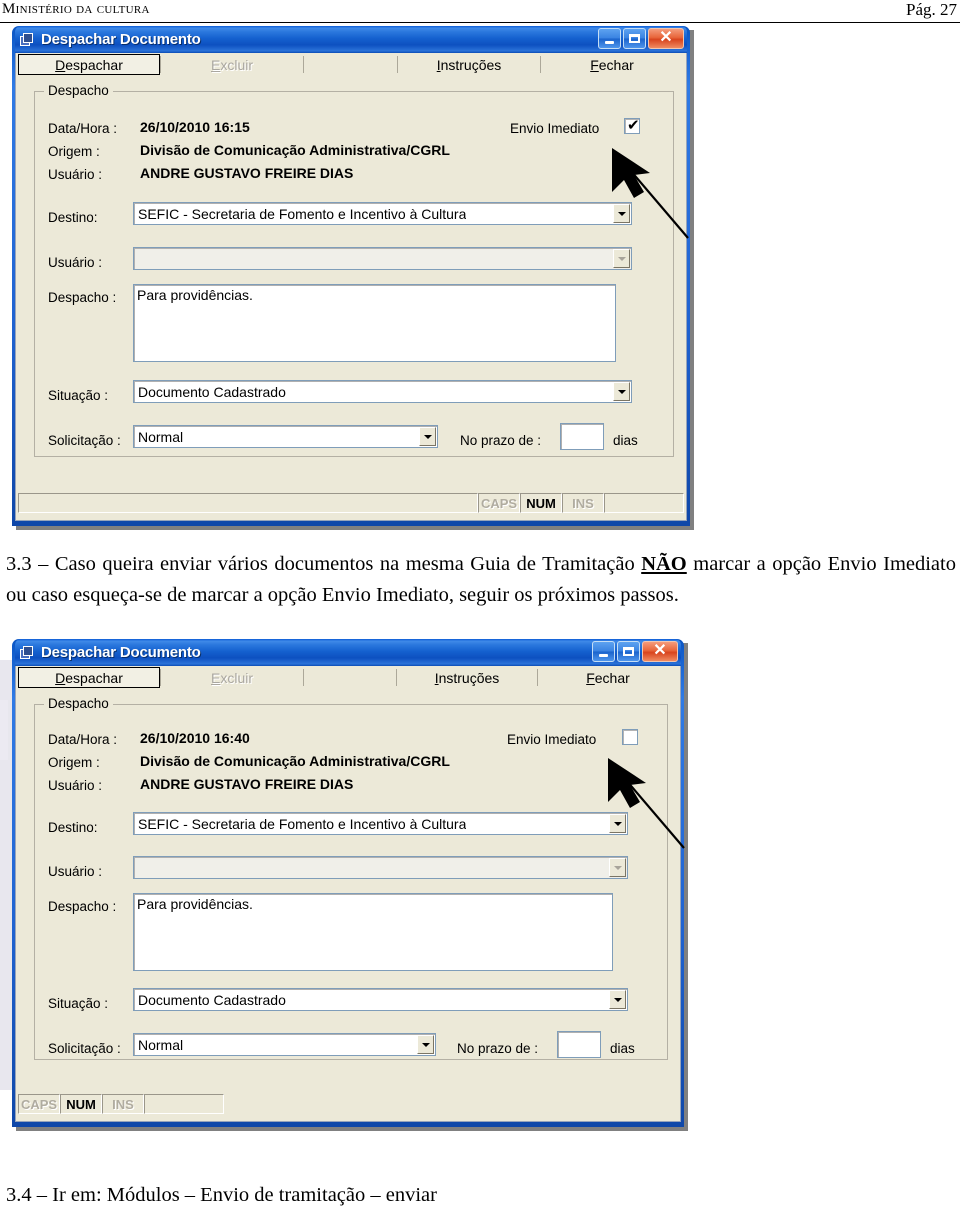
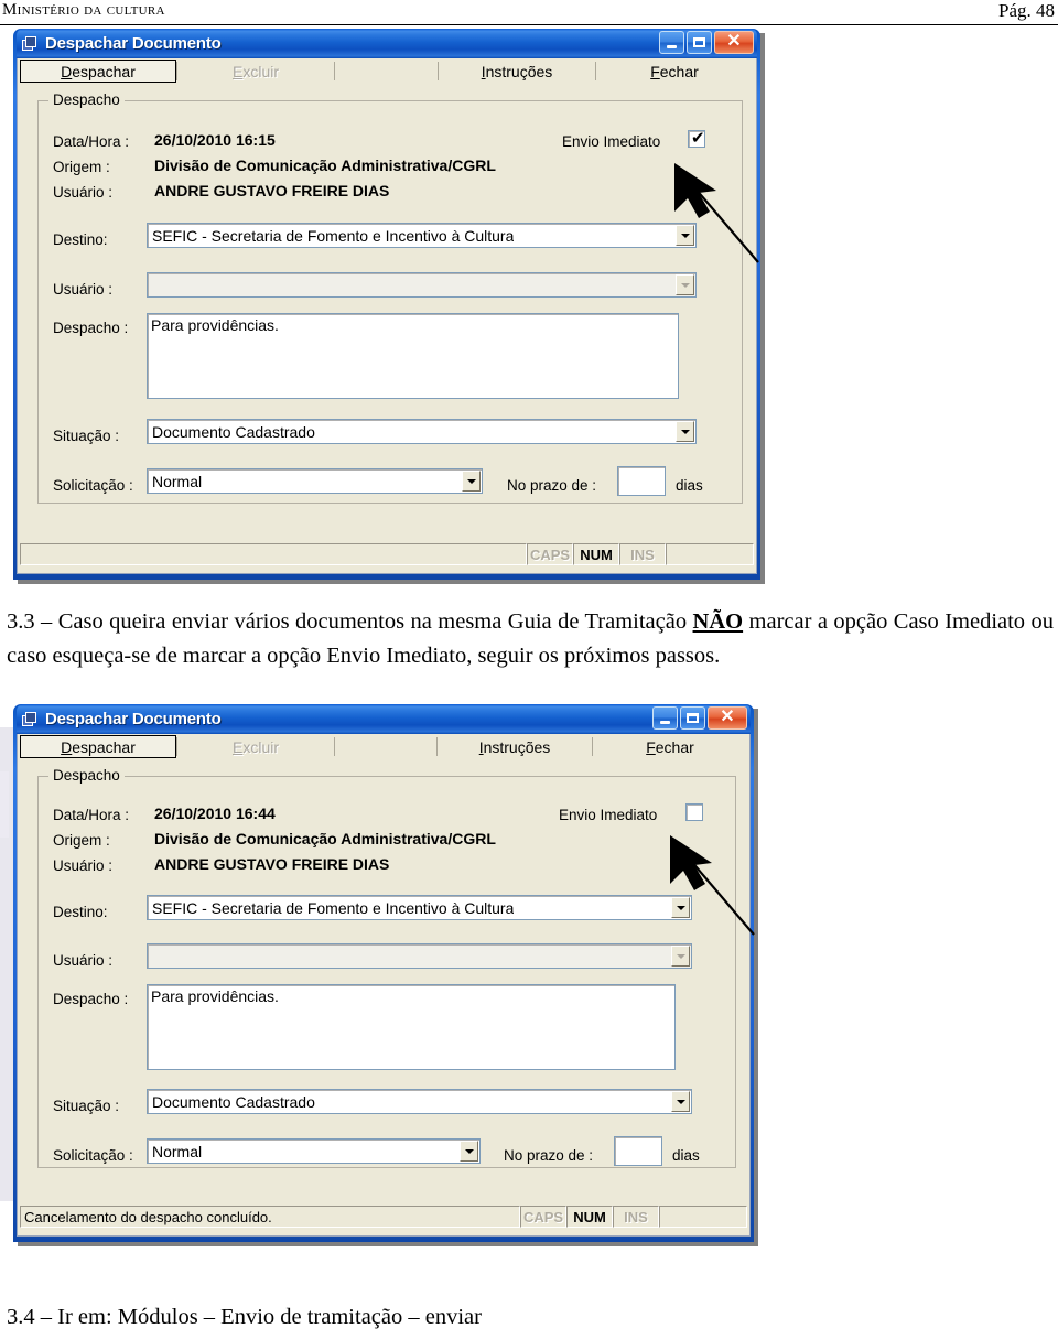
  Ministério da cultura
- Pág. 27
+ Pág. 48
  Despachar Documento
  ✕
  D
  espachar
  E
  xcluir
  I
  nstruções
  F
  echar
  Despacho
  Data/Hora :
  26/10/2010 16:15
  Origem :
  Divisão de Comunicação Administrativa/CGRL
  Usuário :
  ANDRE GUSTAVO FREIRE DIAS
  Envio Imediato
  ✔
  Destino:
  SEFIC - Secretaria de Fomento e Incentivo à Cultura
  Usuário :
  Despacho :
  Para providências.
  Situação :
  Documento Cadastrado
  Solicitação :
  Normal
  No prazo de :
  dias
  CAPS
  NUM
  INS
- 3.3 – Caso queira enviar vários documentos na mesma Guia de Tramitação NÃO marcar a opção Envio Imediato ou caso esqueça-se de marcar a opção Envio Imediato, seguir os próximos passos.
+ 3.3 – Caso queira enviar vários documentos na mesma Guia de Tramitação NÃO marcar a opção Caso Imediato ou caso esqueça-se de marcar a opção Envio Imediato, seguir os próximos passos.
  Despachar Documento
  ✕
  D
  espachar
  E
  xcluir
  I
  nstruções
  F
  echar
  Despacho
  Data/Hora :
- 26/10/2010 16:40
+ 26/10/2010 16:44
  Origem :
  Divisão de Comunicação Administrativa/CGRL
  Usuário :
  ANDRE GUSTAVO FREIRE DIAS
  Envio Imediato
  Destino:
  SEFIC - Secretaria de Fomento e Incentivo à Cultura
  Usuário :
  Despacho :
  Para providências.
  Situação :
  Documento Cadastrado
  Solicitação :
  Normal
  No prazo de :
  dias
+ Cancelamento do despacho concluído.
  CAPS
  NUM
  INS
  3.4 – Ir em: Módulos – Envio de tramitação – enviar
